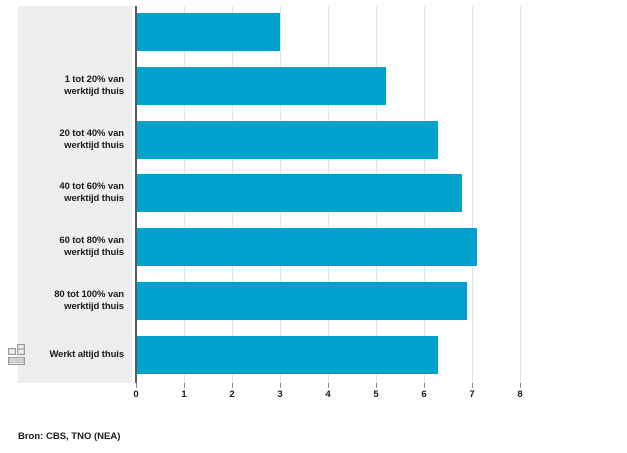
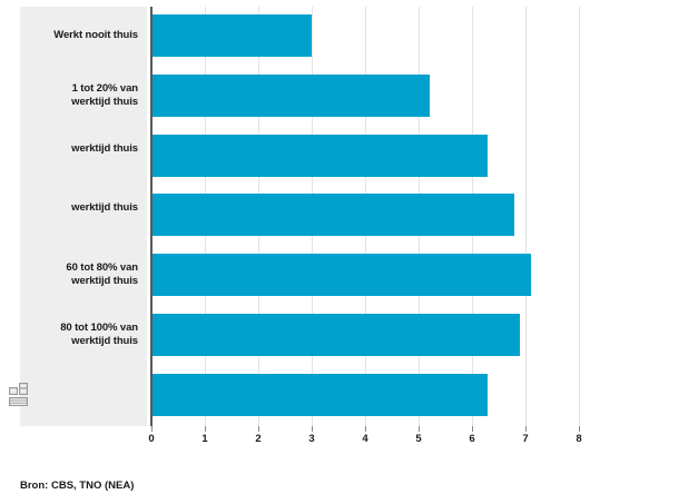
+ Werkt nooit thuis
  1 tot 20% van
  werktijd thuis
- 20 tot 40% van
  werktijd thuis
- 40 tot 60% van
  werktijd thuis
  60 tot 80% van
  werktijd thuis
  80 tot 100% van
  werktijd thuis
- Werkt altijd thuis
  Bron: CBS, TNO (NEA)
  0
  1
  2
  3
  4
  5
  6
  7
  8
